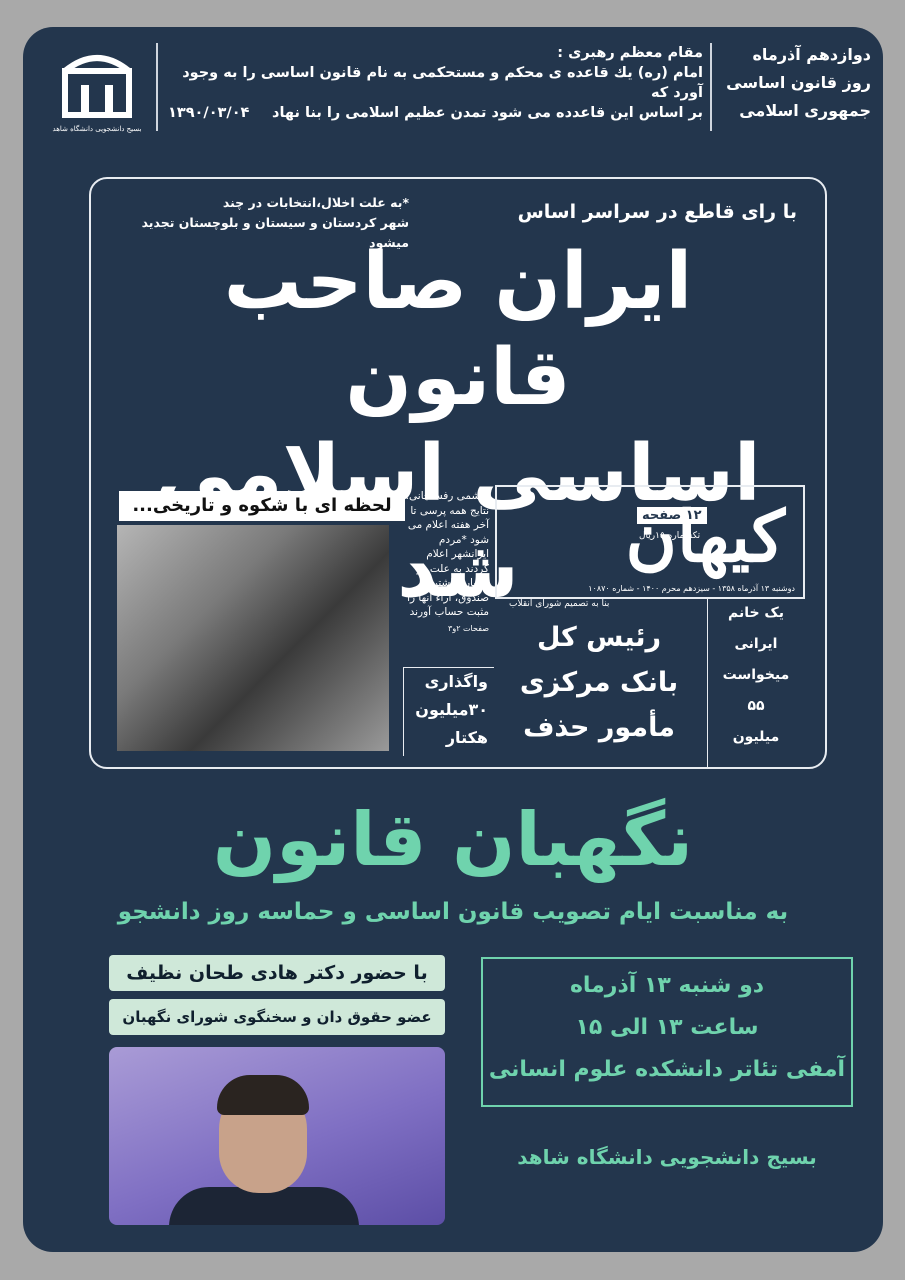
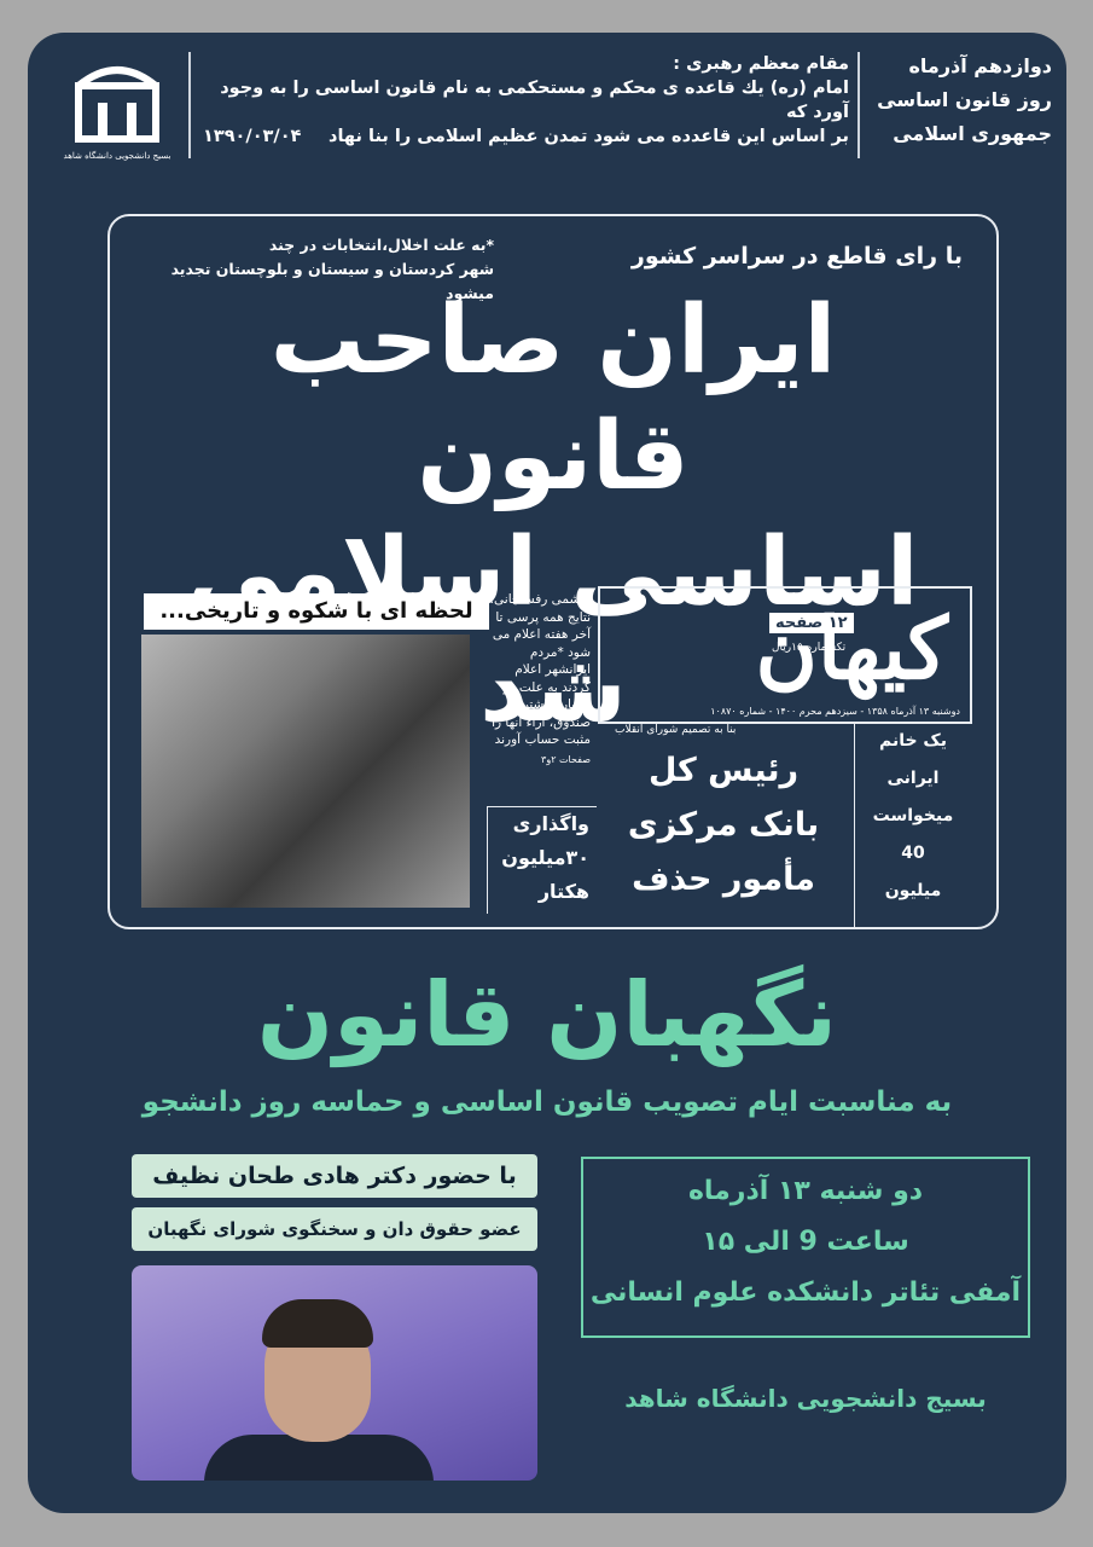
  بسیج دانشجویی دانشگاه شاهد
  مقام معظم رهبری :
  امام (ره) يك قاعده ی محکم و مستحکمی به نام قانون اساسی را به وجود آورد که
  بر اساس این قاعدده می شود تمدن عظیم اسلامی را بنا نهاد
  ۱۳۹۰/۰۳/۰۴
  دوازدهم آذرماه
  روز قانون اساسی
  جمهوری اسلامی
- با رای قاطع در سراسر اساس
+ با رای قاطع در سراسر کشور
  *به علت اخلال،انتخابات در چند
  شهر کردستان و سیستان و بلوچستان تجدید میشود
  ایران صاحب قانون
  اساسی اسلامی شد
  لحظه ای با شکوه و تاریخی...
  شمی رفسنجانی: نتایج همه پرسی تا آخر هفته اعلام می شود *مردم ایرانشهر اعلام کردند به علت در ایاراشتن صندوق، آراء آنها را مثبت حساب آورند
  صفحات ۲و۳
  واگذاری
  ۳۰میلیون
  هکتار
  کیهان
  ۱۲ صفحه
  تکشماره ۱۵ریال
  دوشنبه ۱۳ آذرماه ۱۳۵۸ - سیزدهم محرم ۱۴۰۰ - شماره ۱۰۸۷۰
  بنا به تصمیم شورای انقلاب
  رئیس کل
  بانک مرکزی
  مأمور حذف
  یک خانم
  ایرانی
  میخواست
- ۵۵
+ 40
  میلیون
  نگهبان قانون
  به مناسبت ایام تصویب قانون اساسی و حماسه روز دانشجو
  با حضور دکتر هادی طحان نظیف
  عضو حقوق دان و سخنگوی شورای نگهبان
  دو شنبه ۱۳ آذرماه
- ساعت ۱۳ الی ۱۵
+ ساعت 9 الی ۱۵
  آمفی تئاتر دانشکده علوم انسانی
  بسیج دانشجویی دانشگاه شاهد
